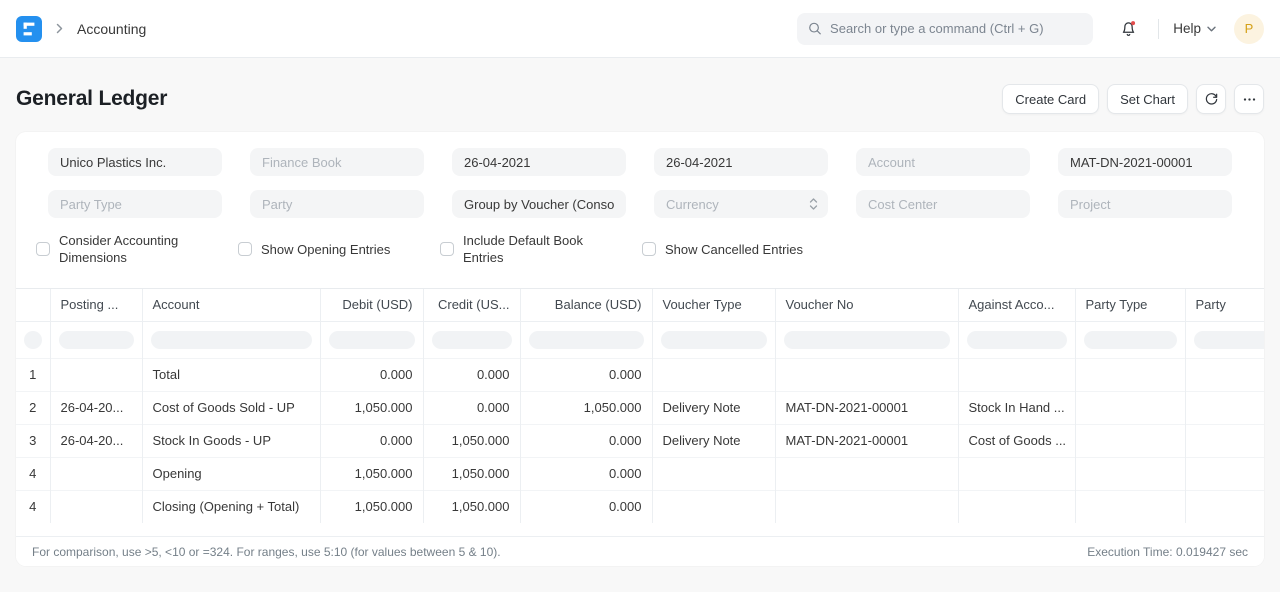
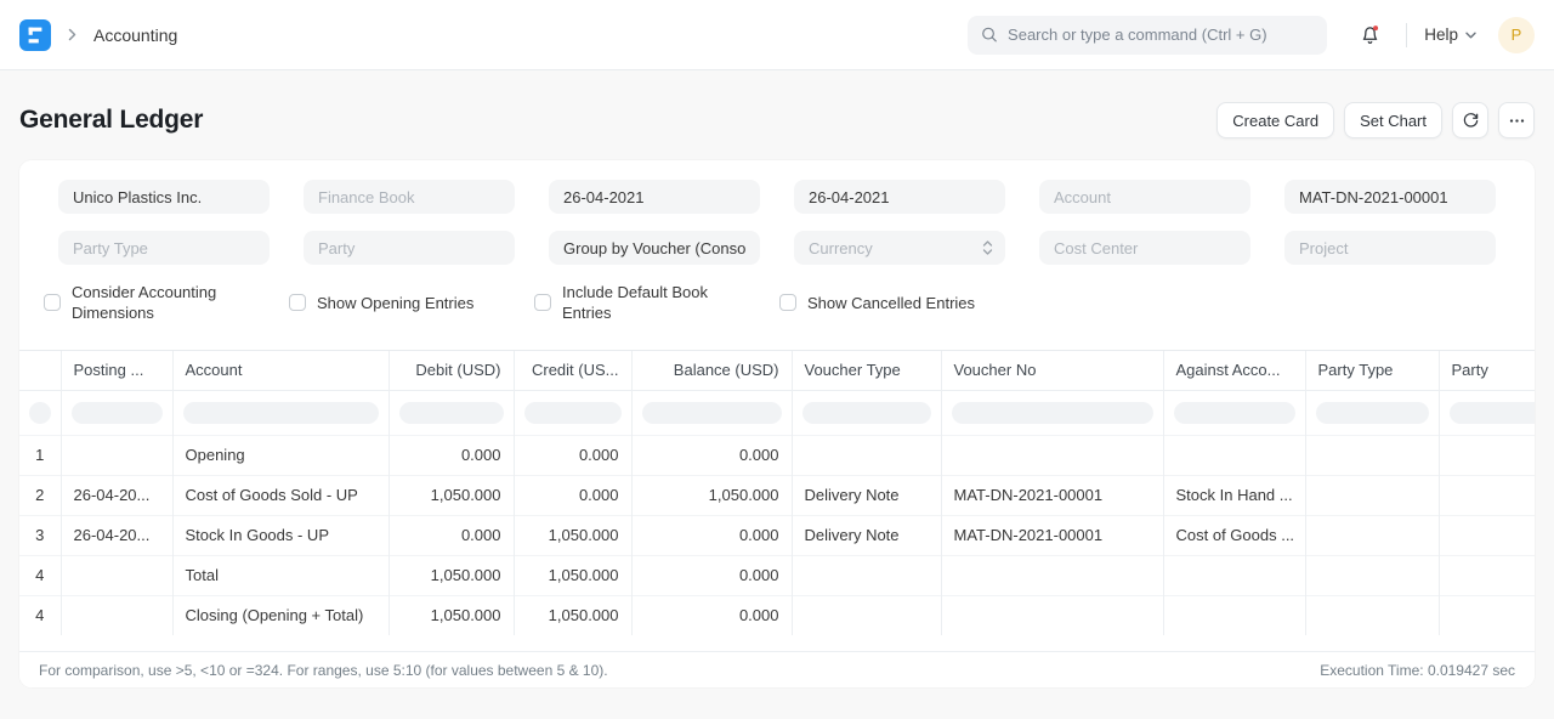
  Accounting
  Search or type a command (Ctrl + G)
  Help
  P
  General Ledger
  Create Card
  Set Chart
  Unico Plastics Inc.
  Finance Book
  26-04-2021
  26-04-2021
  Account
  MAT-DN-2021-00001
  Party Type
  Party
  Group by Voucher (Conso
  Currency
  Cost Center
  Project
  Consider Accounting Dimensions
  Show Opening Entries
  Include Default Book Entries
  Show Cancelled Entries
  	Posting ...	Account	Debit (USD)	Credit (US...	Balance (USD)	Voucher Type	Voucher No	Against Acco...	Party Type	Party
- 1		Total	0.000	0.000	0.000
+ 1		Opening	0.000	0.000	0.000
  2	26-04-20...	Cost of Goods Sold - UP	1,050.000	0.000	1,050.000	Delivery Note	MAT-DN-2021-00001	Stock In Hand ...
  3	26-04-20...	Stock In Goods - UP	0.000	1,050.000	0.000	Delivery Note	MAT-DN-2021-00001	Cost of Goods ...
- 4		Opening	1,050.000	1,050.000	0.000
+ 4		Total	1,050.000	1,050.000	0.000
  4		Closing (Opening + Total)	1,050.000	1,050.000	0.000
  For comparison, use >5, <10 or =324. For ranges, use 5:10 (for values between 5 & 10).
  Execution Time: 0.019427 sec
